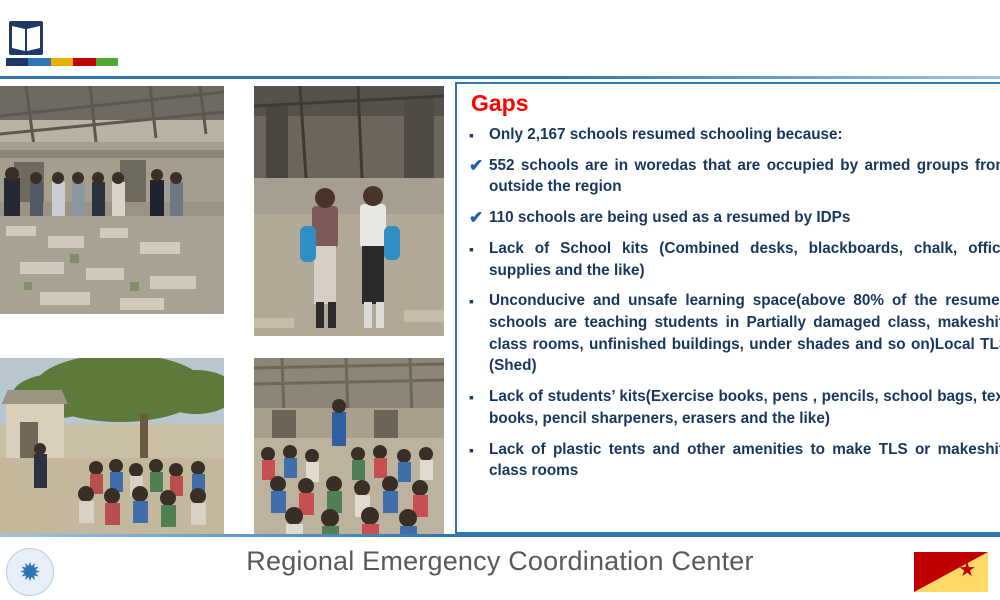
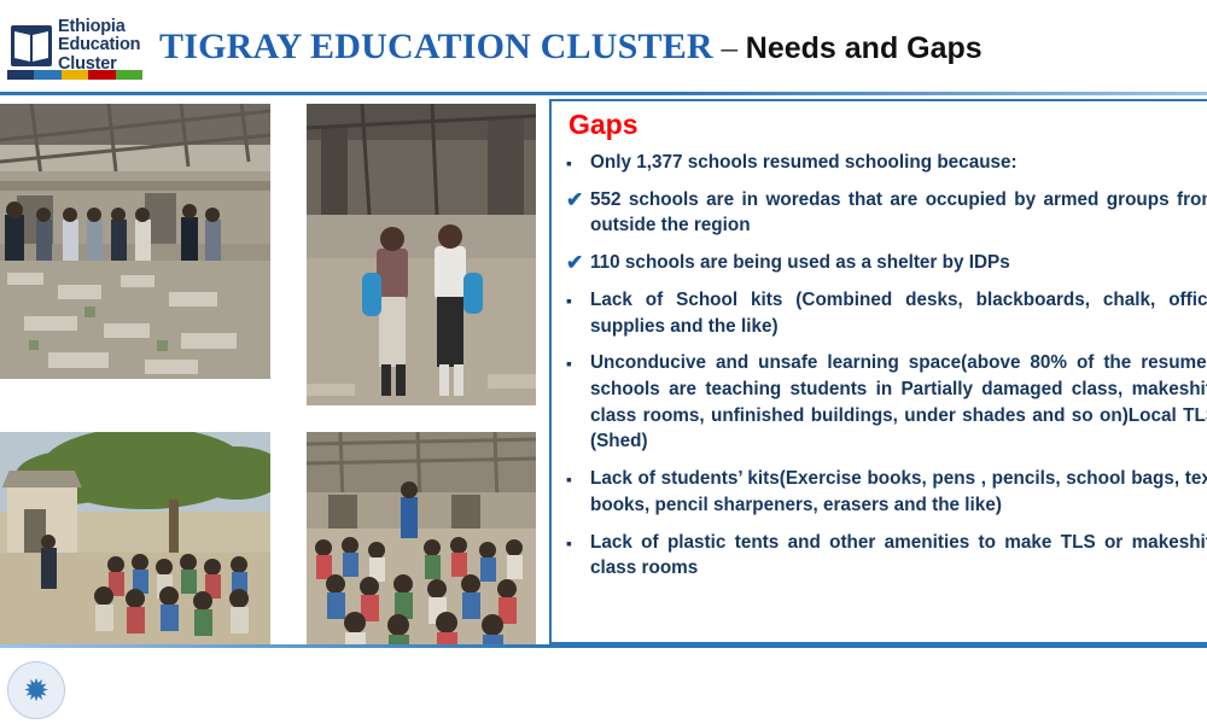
+ Ethiopia
+ Education
+ Cluster
+ TIGRAY EDUCATION CLUSTER – Needs and Gaps
  Gaps
  ▪
- Only 2,167 schools resumed schooling because:
+ Only 1,377 schools resumed schooling because:
  ✔
  552 schools are in woredas that are occupied by armed groups fro outside the region
  ✔
- 110 schools are being used as a resumed by IDPs
+ 110 schools are being used as a shelter by IDPs
  ▪
  Lack of School kits (Combined desks, blackboards, chalk, offic supplies and the like)
  ▪
  Unconducive and unsafe learning space(above 80% of the resume schools are teaching students in Partially damaged class, makeshi class rooms, unfinished buildings, under shades and so on)Local TL (Shed)
  ▪
  Lack of students’ kits(Exercise books, pens , pencils, school bags, te books, pencil sharpeners, erasers and the like)
  ▪
  Lack of plastic tents and other amenities to make TLS or makeshi class rooms
  ✹
- Regional Emergency Coordination Center
- ★
